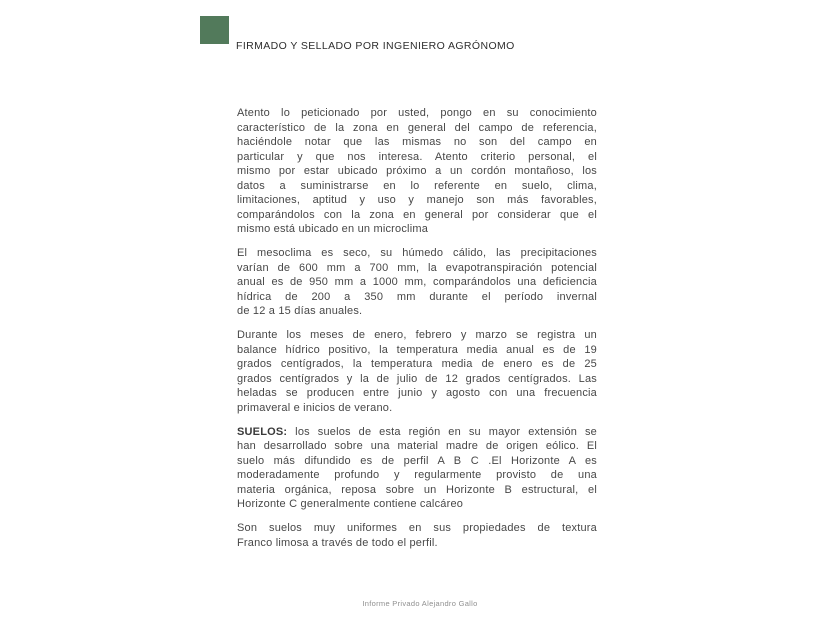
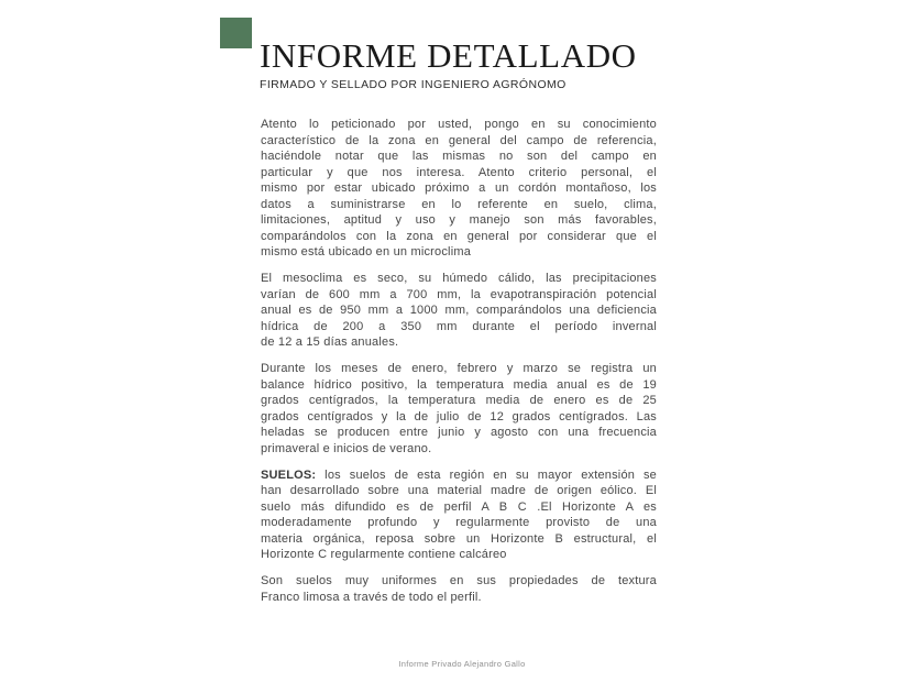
+ INFORME DETALLADO
  FIRMADO Y SELLADO POR INGENIERO AGRÓNOMO
  Atento lo peticionado por usted, pongo en su conocimiento
  característico de la zona en general del campo de referencia,
  haciéndole notar que las mismas no son del campo en
  particular y que nos interesa. Atento criterio personal, el
  mismo por estar ubicado próximo a un cordón montañoso, los
  datos a suministrarse en lo referente en suelo, clima,
  limitaciones, aptitud y uso y manejo son más favorables,
  comparándolos con la zona en general por considerar que el
  mismo está ubicado en un microclima
  El mesoclima es seco, su húmedo cálido, las precipitaciones
  varían de 600 mm a 700 mm, la evapotranspiración potencial
  anual es de 950 mm a 1000 mm, comparándolos una deficiencia
  hídrica de 200 a 350 mm durante el período invernal
  de 12 a 15 días anuales.
  Durante los meses de enero, febrero y marzo se registra un
  balance hídrico positivo, la temperatura media anual es de 19
  grados centígrados, la temperatura media de enero es de 25
  grados centígrados y la de julio de 12 grados centígrados. Las
  heladas se producen entre junio y agosto con una frecuencia
  primaveral e inicios de verano.
  SUELOS: los suelos de esta región en su mayor extensión se
  han desarrollado sobre una material madre de origen eólico. El
  suelo más difundido es de perfil A B C .El Horizonte A es
  moderadamente profundo y regularmente provisto de una
  materia orgánica, reposa sobre un Horizonte B estructural, el
- Horizonte C generalmente contiene calcáreo
+ Horizonte C regularmente contiene calcáreo
  Son suelos muy uniformes en sus propiedades de textura
  Franco limosa a través de todo el perfil.
  Informe Privado Alejandro Gallo
